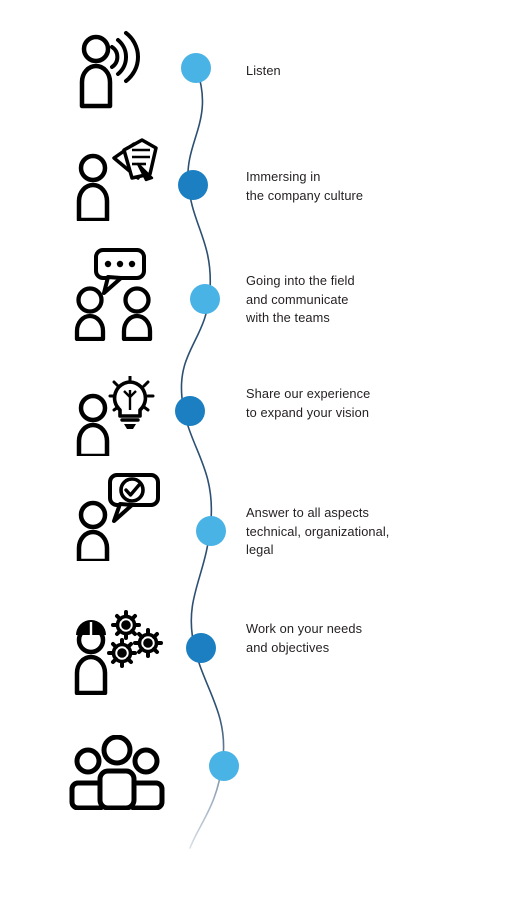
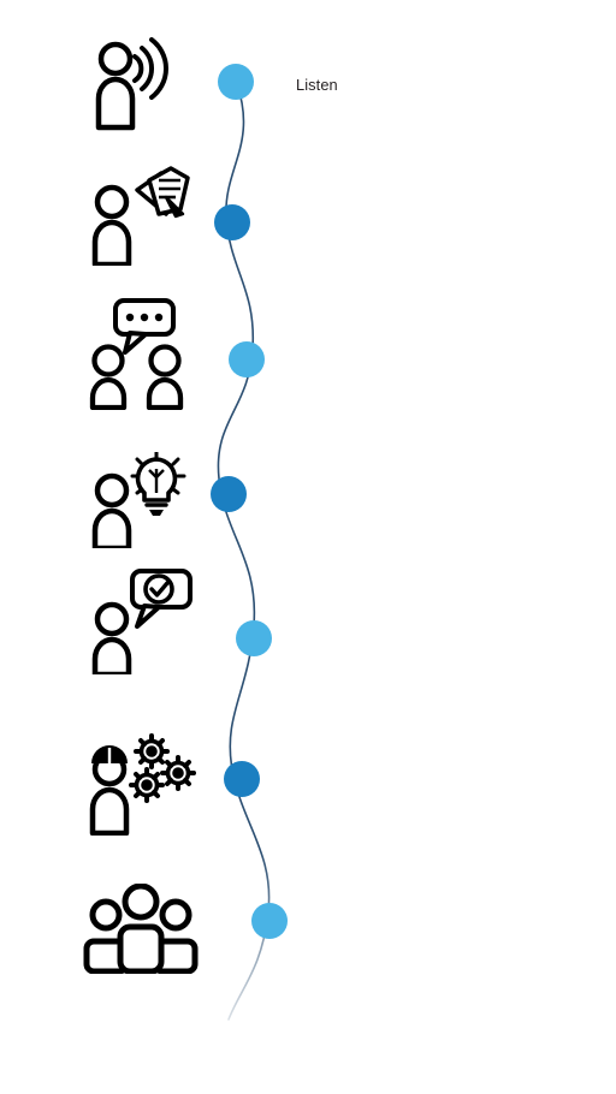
  Listen
- Immersing in
- the company culture
- Going into the field
- and communicate
- with the teams
- Share our experience
- to expand your vision
- Answer to all aspects
- technical, organizational,
- legal
- Work on your needs
- and objectives
